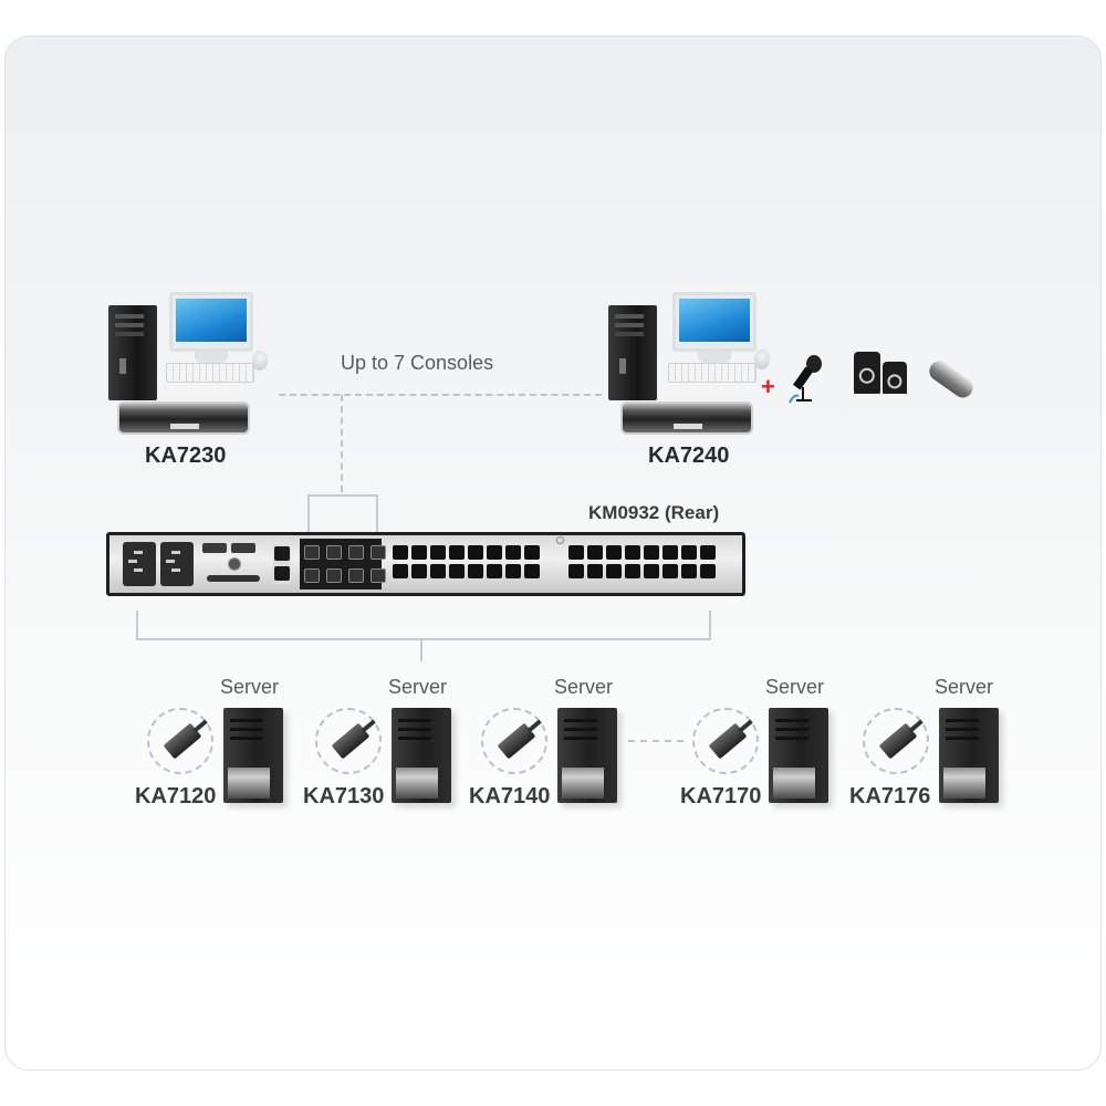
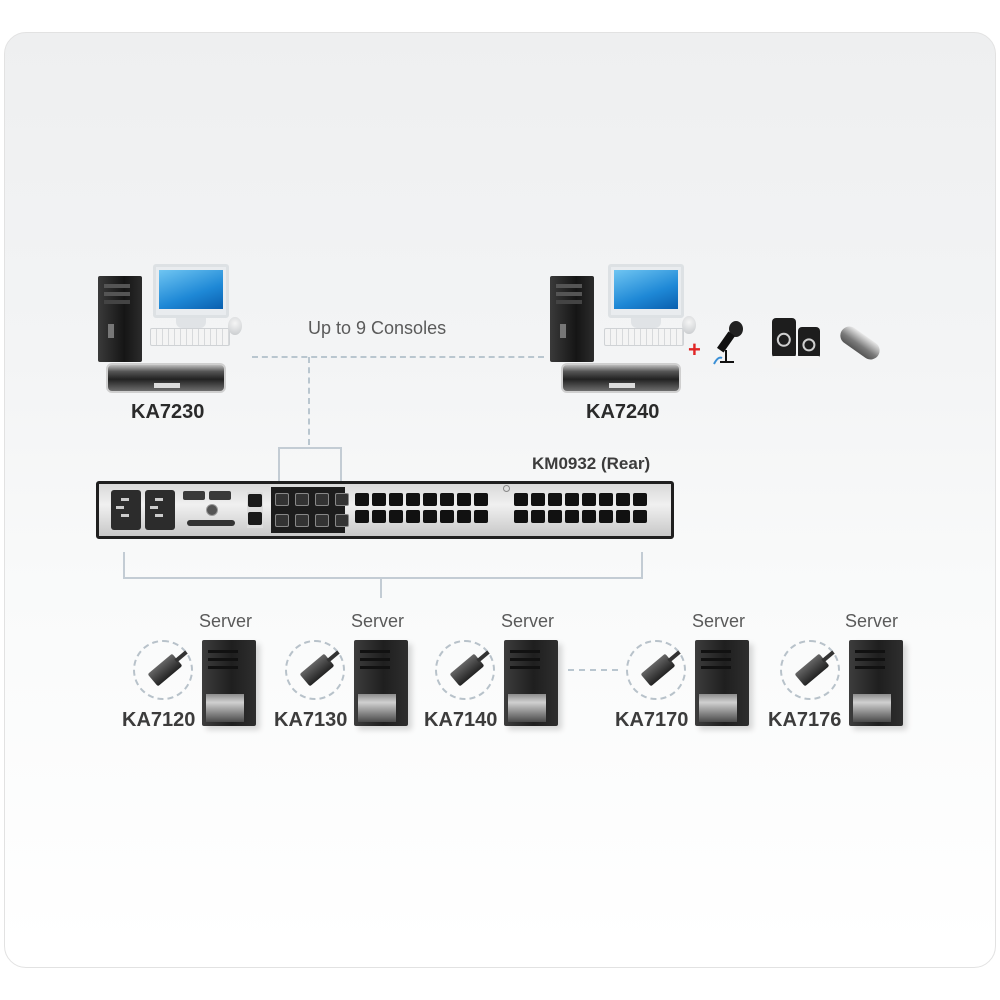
  KA7230
  KA7240
  +
- Up to 7 Consoles
+ Up to 9 Consoles
  KM0932 (Rear)
  Server
  KA7120
  Server
  KA7130
  Server
  KA7140
  Server
  KA7170
  Server
  KA7176
